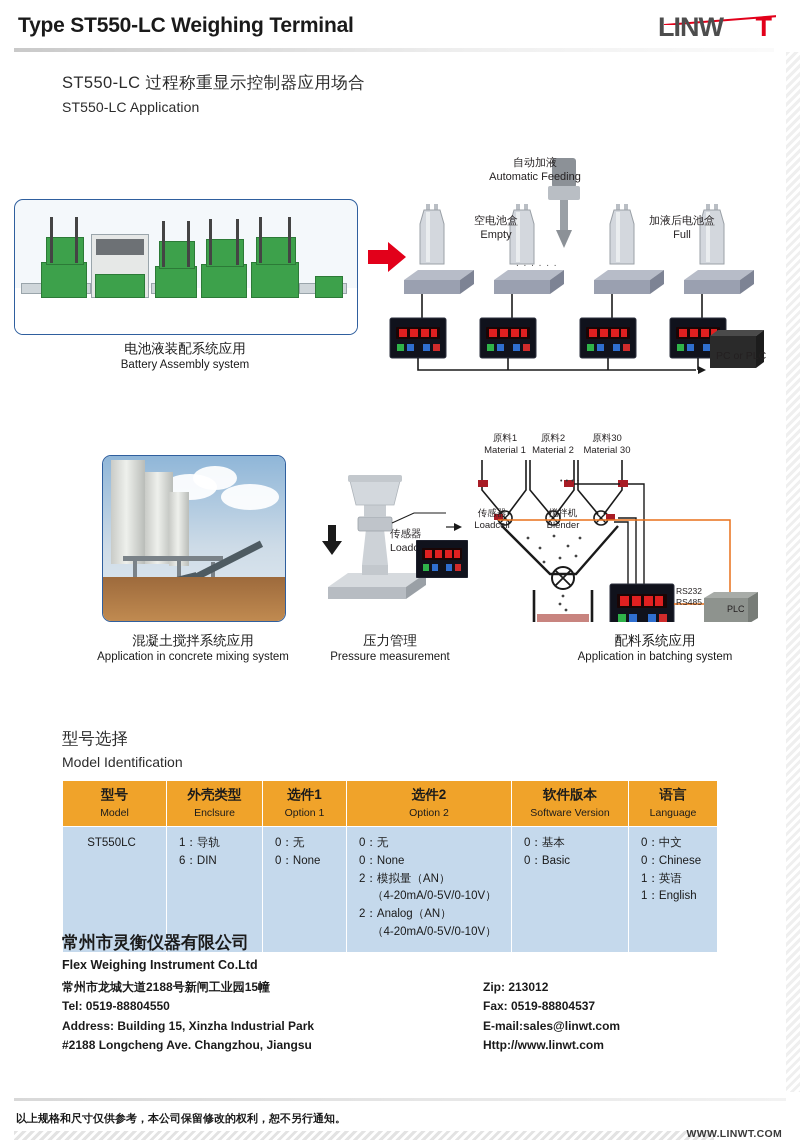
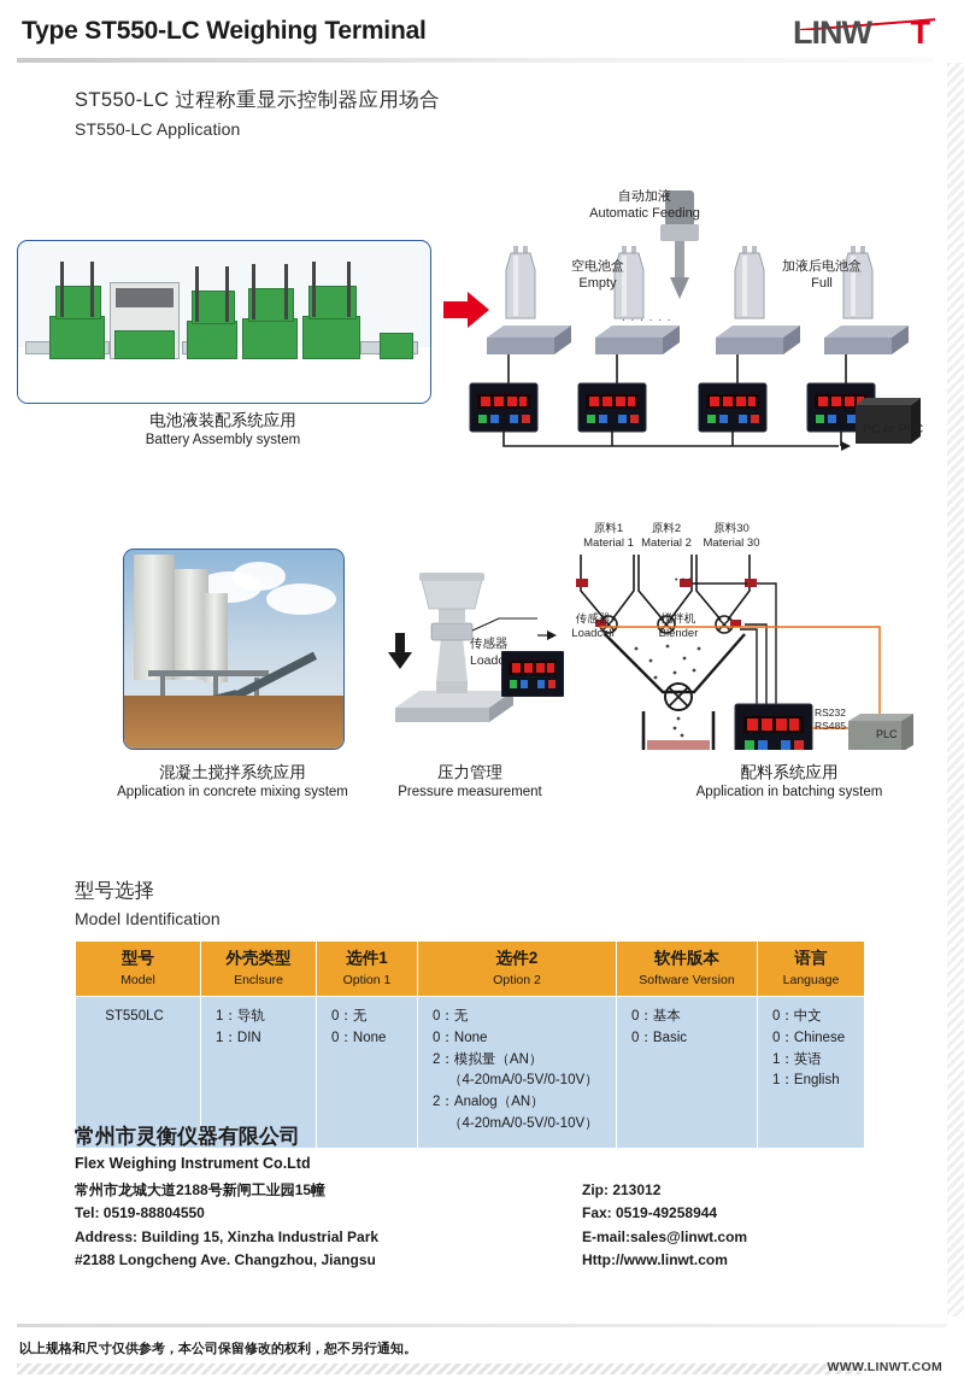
  Type ST550-LC Weighing Terminal
  LINW
  T
  ST550-LC 过程称重显示控制器应用场合
  ST550-LC Application
  电池液装配系统应用
  Battery Assembly system
  自动加液
  Automatic Feeding
  空电池盒
  Empty
  加液后电池盒
  Full
  . . . . . .
  PC or PLC
  混凝土搅拌系统应用
  Application in concrete mixing system
  传感器
  压力管理
  Pressure measurement
  原料1
  Material 1
  原料2
  Material 2
  原料30
  Material 30
  传感器
  Loadcell
  搅拌机
  Blender
  RS232
  RS485
  PLC
  配料系统应用
  Application in batching system
  型号选择
  Model Identification
  型号 Model	外壳类型 Enclsure	选件1 Option 1	选件2 Option 2	软件版本 Software Version	语言 Language
- ST550LC	1：导轨 6：DIN	0：无 0：None	0：无 0：None 2：模拟量（AN） （4-20mA/0-5V/0-10V） 2：Analog（AN） （4-20mA/0-5V/0-10V）	0：基本 0：Basic	0：中文 0：Chinese 1：英语 1：English
+ ST550LC	1：导轨 1：DIN	0：无 0：None	0：无 0：None 2：模拟量（AN） （4-20mA/0-5V/0-10V） 2：Analog（AN） （4-20mA/0-5V/0-10V）	0：基本 0：Basic	0：中文 0：Chinese 1：英语 1：English
  常州市灵衡仪器有限公司
  Flex Weighing Instrument Co.Ltd
  常州市龙城大道2188号新闸工业园15幢
  Tel: 0519-88804550
  Address: Building 15, Xinzha Industrial Park
  #2188 Longcheng Ave. Changzhou, Jiangsu
  Zip: 213012
- Fax: 0519-88804537
+ Fax: 0519-49258944
  E-mail:sales@linwt.com
  Http://www.linwt.com
  以上规格和尺寸仅供参考，本公司保留修改的权利，恕不另行通知。
  WWW.LINWT.COM
